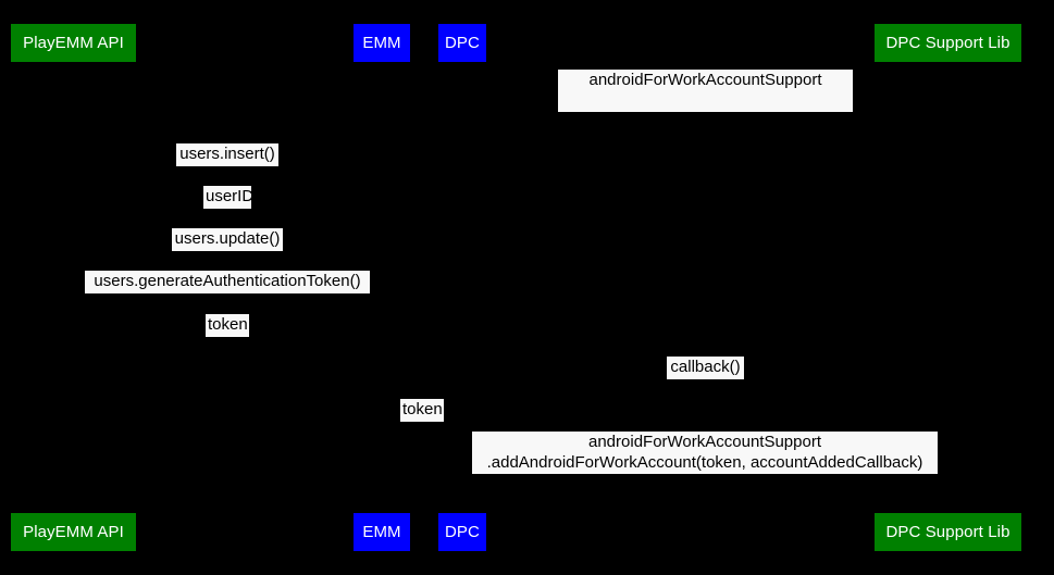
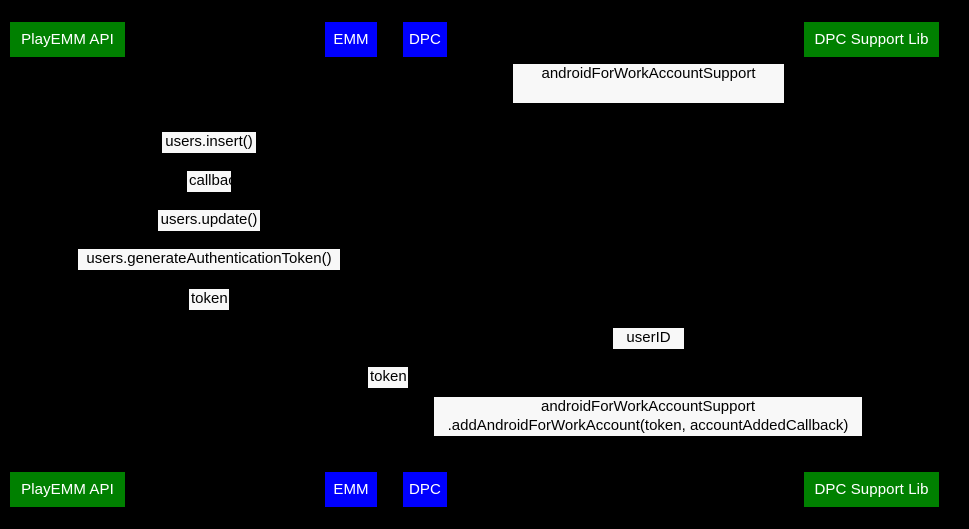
  PlayEMM API
  EMM
  DPC
  DPC Support Lib
  androidForWorkAccountSupport
  users.insert()
- userID
+ callback()
  users.update()
  users.generateAuthenticationToken()
  token
- callback()
+ userID
  token
  androidForWorkAccountSupport
  .addAndroidForWorkAccount(token, accountAddedCallback)
  PlayEMM API
  EMM
  DPC
  DPC Support Lib
